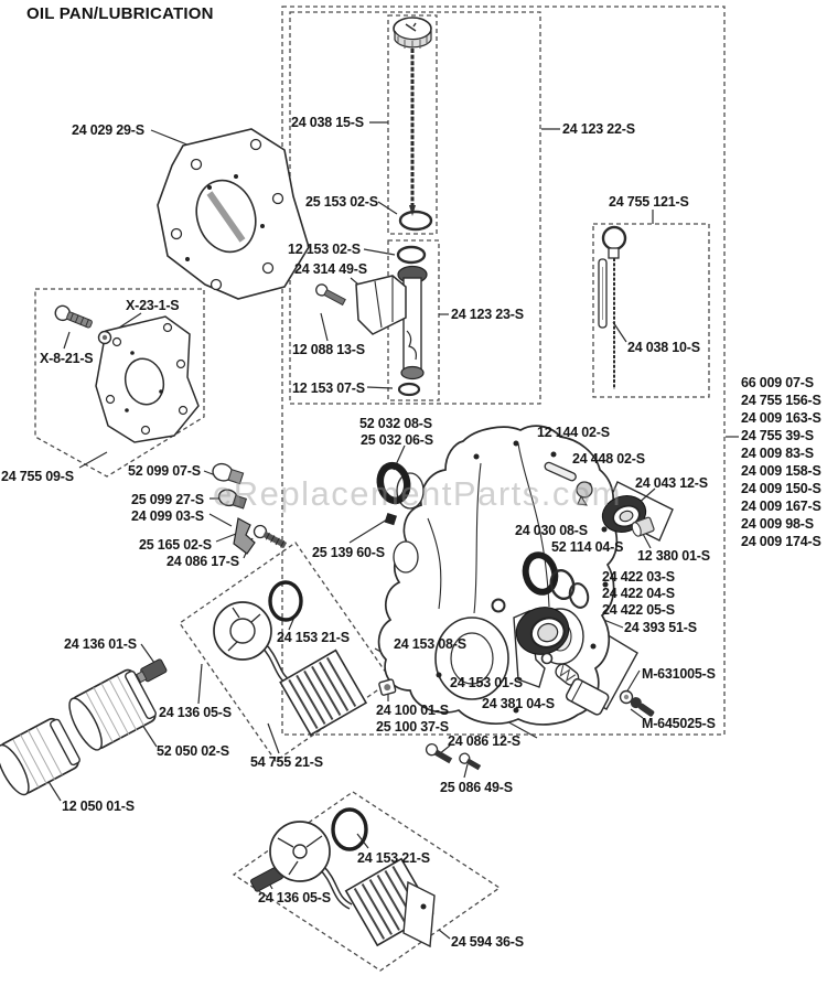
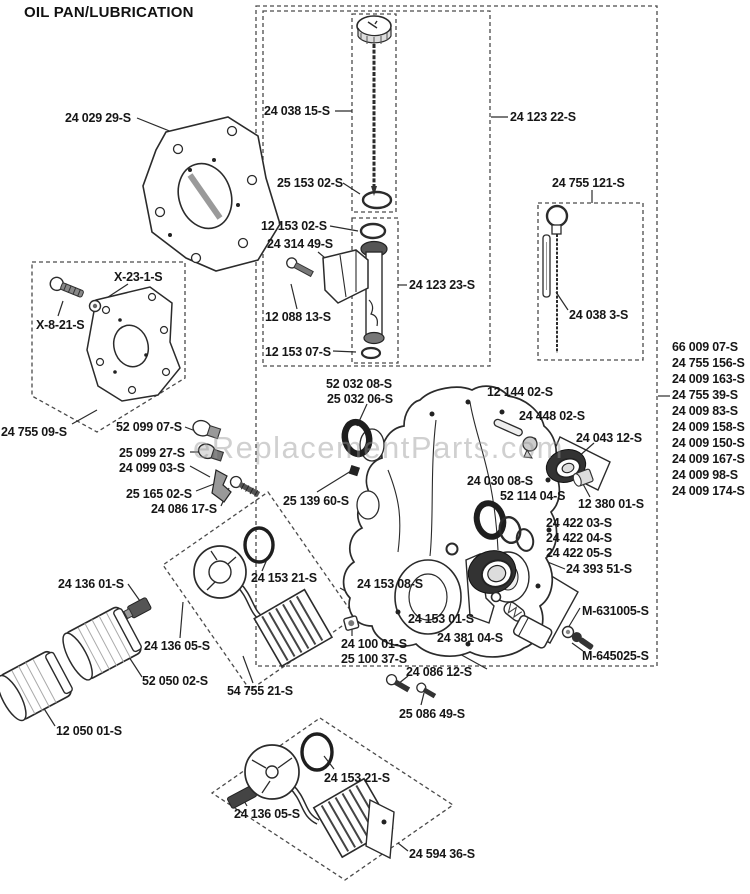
  OIL PAN/LUBRICATION
  eReplacementParts.com
  24 029 29-S
  24 038 15-S
  25 153 02-S
  24 123 22-S
  12 153 02-S
  24 314 49-S
  12 088 13-S
  12 153 07-S
  24 123 23-S
  24 755 121-S
- 24 038 10-S
+ 24 038 3-S
  X-23-1-S
  X-8-21-S
  24 755 09-S
  52 099 07-S
  25 099 27-S
  24 099 03-S
  25 165 02-S
  24 086 17-S
  52 032 08-S
  25 032 06-S
  12 144 02-S
  24 448 02-S
  24 043 12-S
  25 139 60-S
  24 030 08-S
  52 114 04-S
  12 380 01-S
  24 422 03-S
  24 422 04-S
  24 422 05-S
  24 393 51-S
  24 153 08-S
  24 153 01-S
  24 381 04-S
  M-631005-S
  M-645025-S
  24 100 01-S
  25 100 37-S
  24 086 12-S
  25 086 49-S
  24 136 01-S
  24 136 05-S
  52 050 02-S
  12 050 01-S
  54 755 21-S
  24 153 21-S
  24 153 21-S
  24 136 05-S
  24 594 36-S
  66 009 07-S
  24 755 156-S
  24 009 163-S
  24 755 39-S
  24 009 83-S
  24 009 158-S
  24 009 150-S
  24 009 167-S
  24 009 98-S
  24 009 174-S
